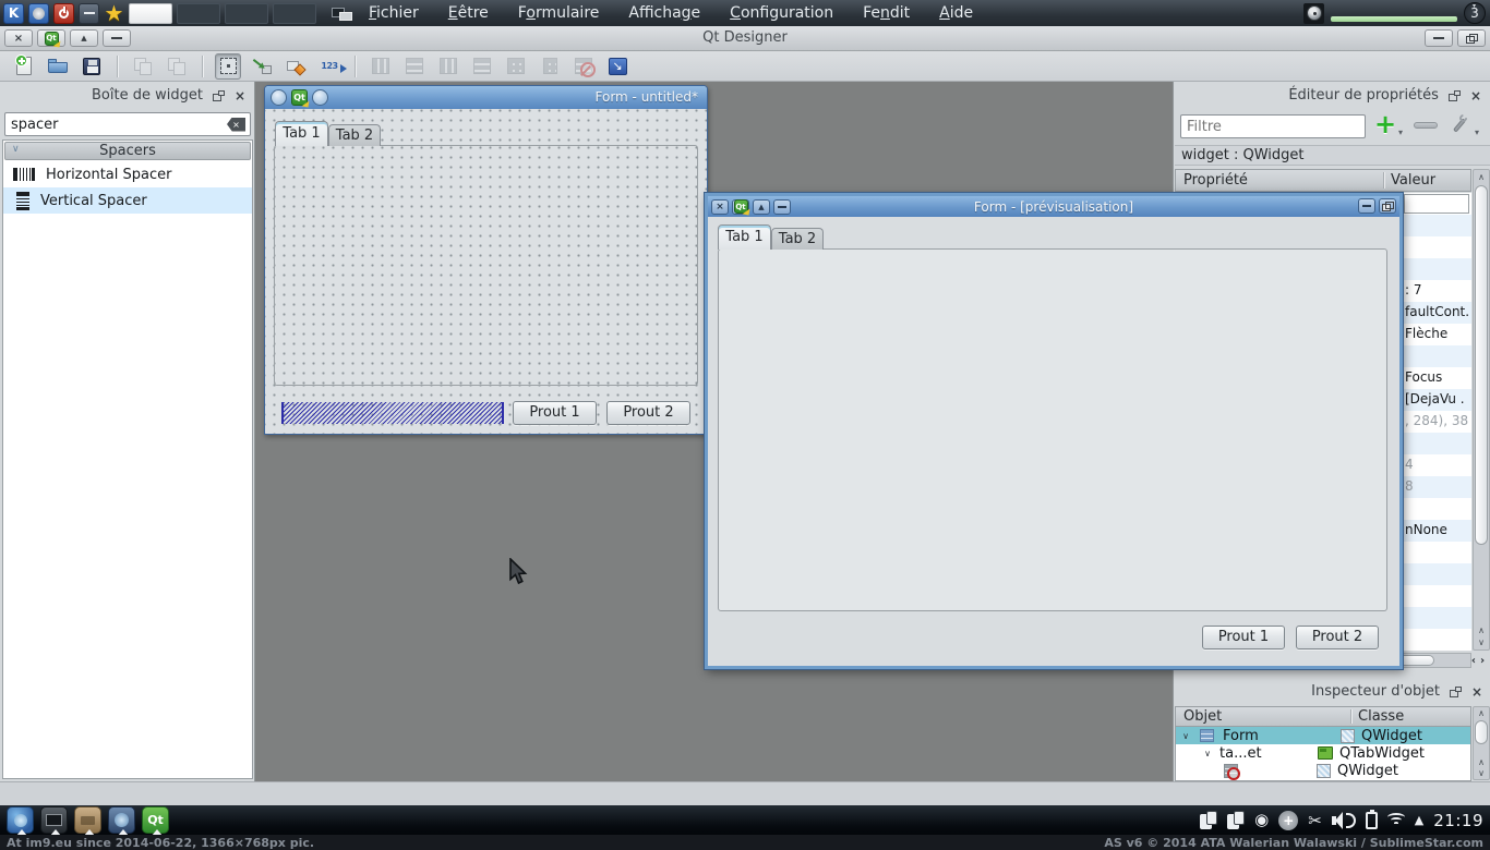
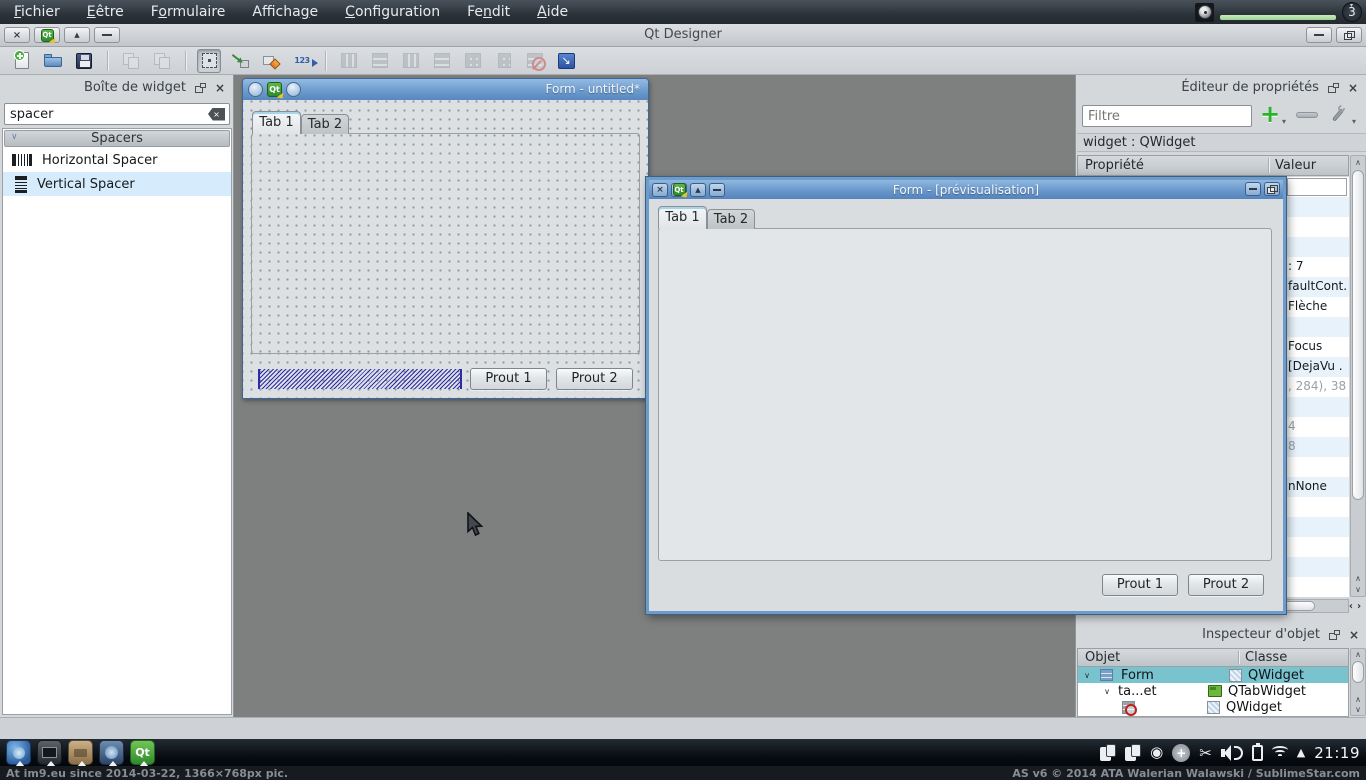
- K
- ★
  Fichier
  Eêtre
  Formulaire
  Affichage
  Configuration
  Fendit
  Aide
  3
  Qt Designer
  ×
  Qt
  ▲
  123
  ↘
  Boîte de widget
  ×
  spacer
  ×
  ∨
  Spacers
  Horizontal Spacer
  Vertical Spacer
  Qt
  Form - untitled*
  Tab 1
  Tab 2
  Prout 1
  Prout 2
  Éditeur de propriétés
  ×
  Filtre
  +
  ▾
  ▾
  widget : QWidget
  Propriété
  Valeur
  : 7
  faultCont.
  Flèche
  Focus
  [DejaVu .
  , 284), 38
  4
  8
  nNone
  ∧
  ∧
  ∨
  ‹
  ›
  Inspecteur d'objet
  ×
  Objet
  Classe
  ∨
  Form
  QWidget
  ∨
  ta...et
  QTabWidget
  QWidget
  ∧
  ∧
  ∨
  ×
  Qt
  ▲
  Form - [prévisualisation]
  Tab 1
  Tab 2
  Prout 1
  Prout 2
  Qt
  ◉
  +
  ✂
  ▲
  21:19
- At im9.eu since 2014-06-22, 1366×768px pic.
+ At im9.eu since 2014-03-22, 1366×768px pic.
  AS v6 © 2014 ATA Walerian Walawski / SublimeStar.com
